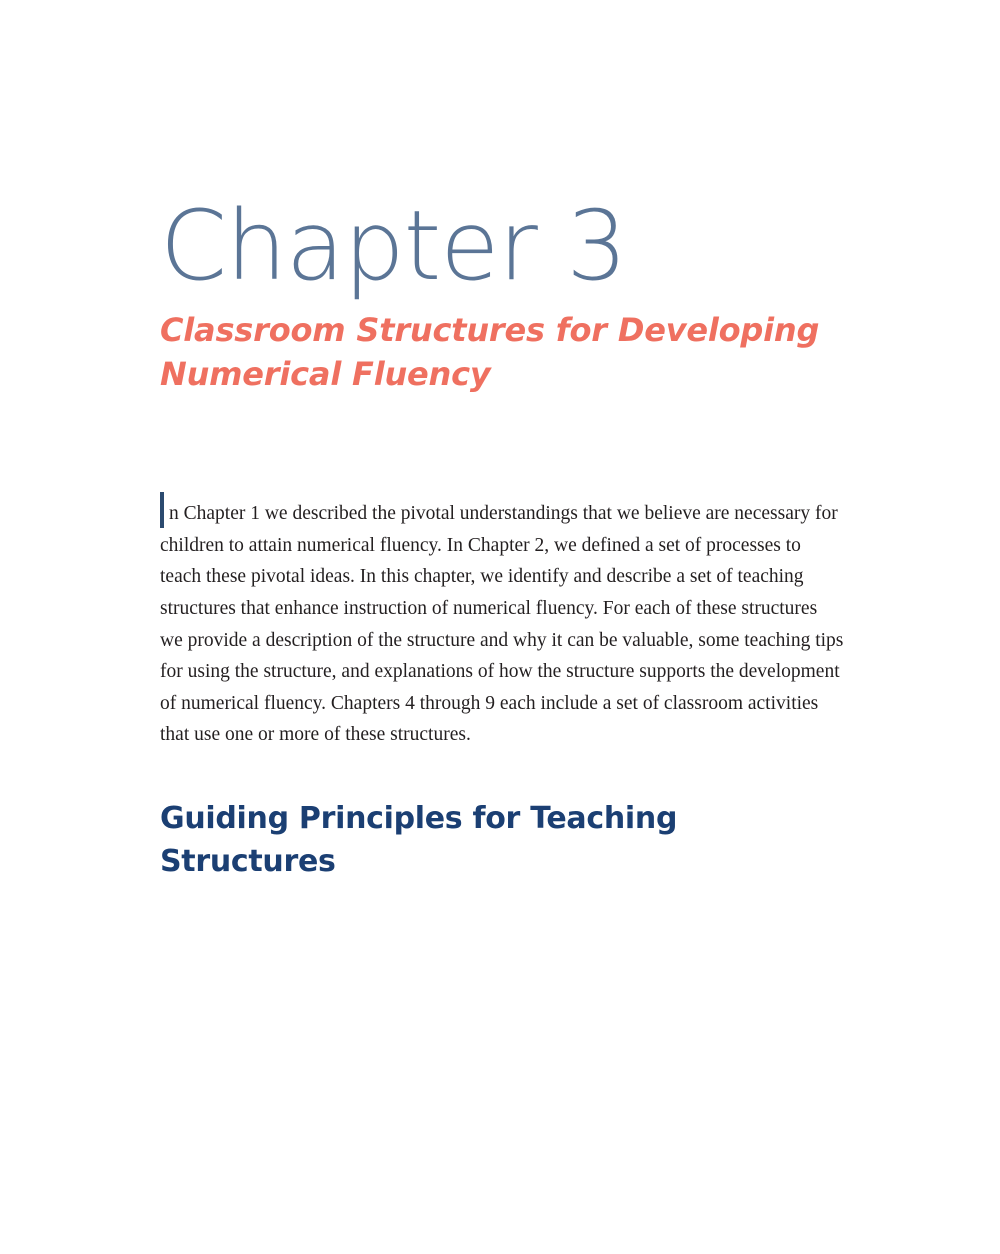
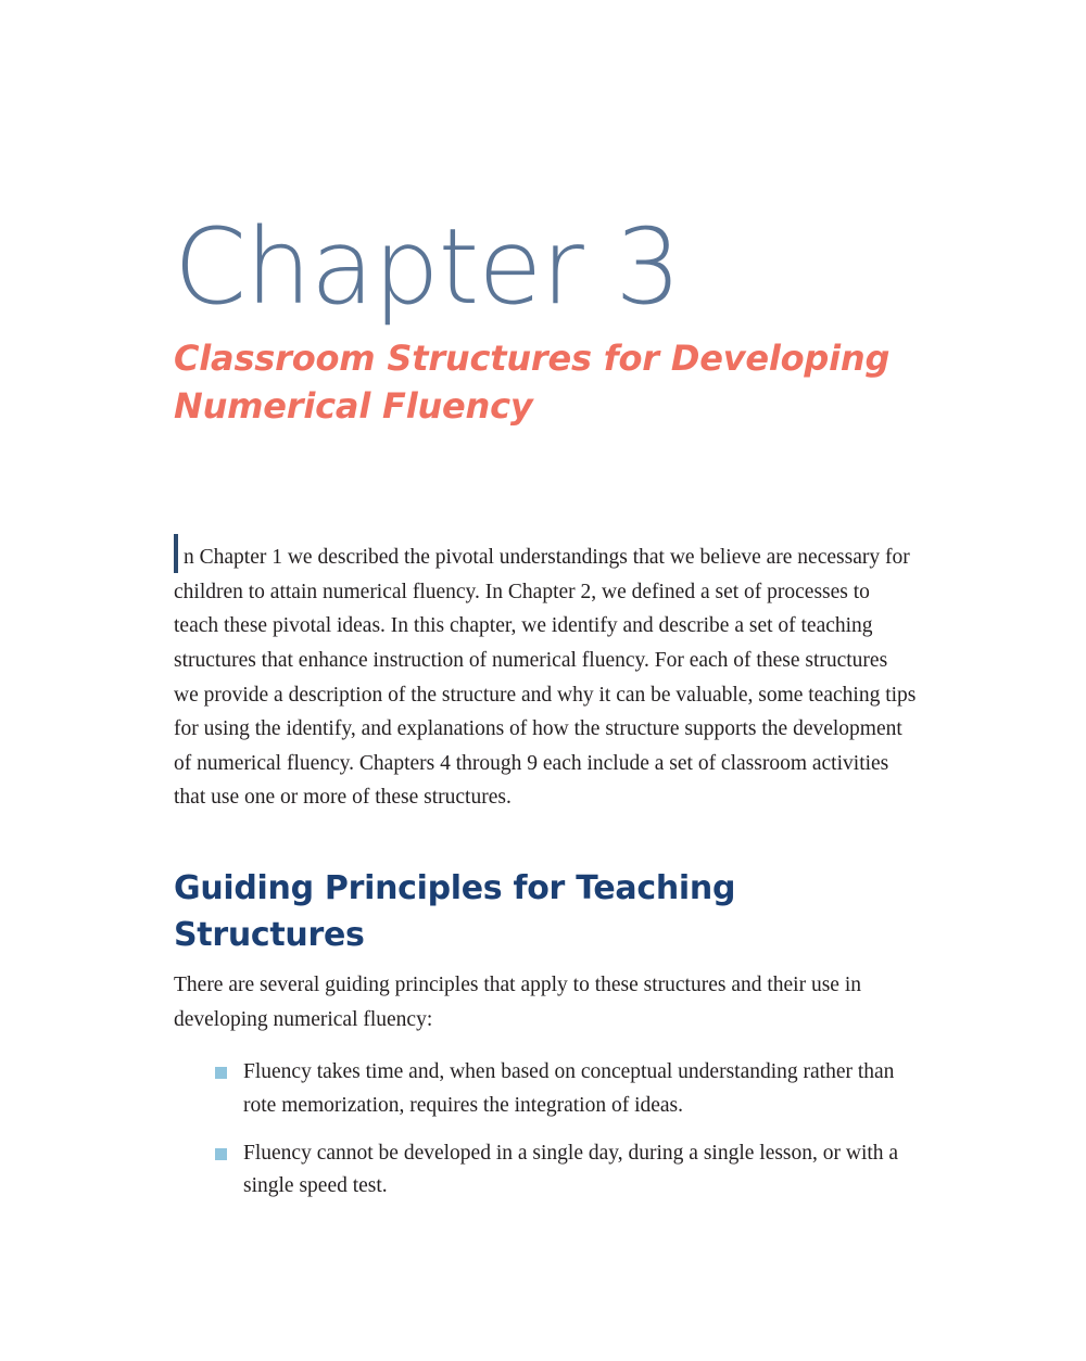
  Chapter 3
  Classroom Structures for Developing Numerical Fluency
- n Chapter 1 we described the pivotal understandings that we believe are necessary for children to attain numerical fluency. In Chapter 2, we defined a set of processes to teach these pivotal ideas. In this chapter, we identify and describe a set of teaching structures that enhance instruction of numerical fluency. For each of these structures we provide a description of the structure and why it can be valuable, some teaching tips for using the structure, and explanations of how the structure supports the development of numerical fluency. Chapters 4 through 9 each include a set of classroom activities that use one or more of these structures.
+ n Chapter 1 we described the pivotal understandings that we believe are necessary for children to attain numerical fluency. In Chapter 2, we defined a set of processes to teach these pivotal ideas. In this chapter, we identify and describe a set of teaching structures that enhance instruction of numerical fluency. For each of these structures we provide a description of the structure and why it can be valuable, some teaching tips for using the identify, and explanations of how the structure supports the development of numerical fluency. Chapters 4 through 9 each include a set of classroom activities that use one or more of these structures.
  Guiding Principles for Teaching Structures
+ There are several guiding principles that apply to these structures and their use in developing numerical fluency:
+ Fluency takes time and, when based on conceptual understanding rather than rote memorization, requires the integration of ideas.
+ Fluency cannot be developed in a single day, during a single lesson, or with a single speed test.
